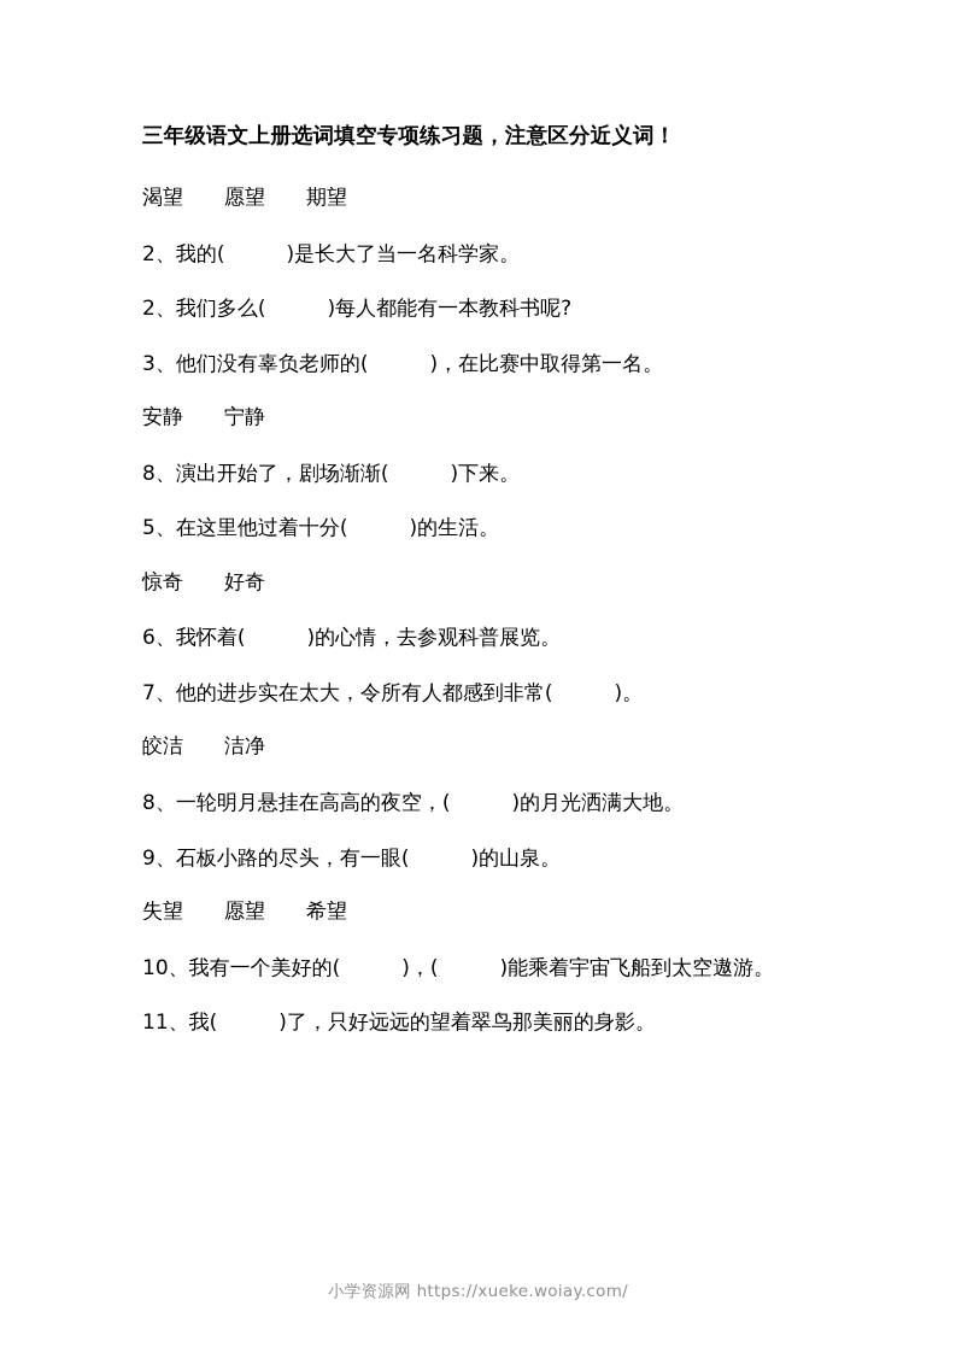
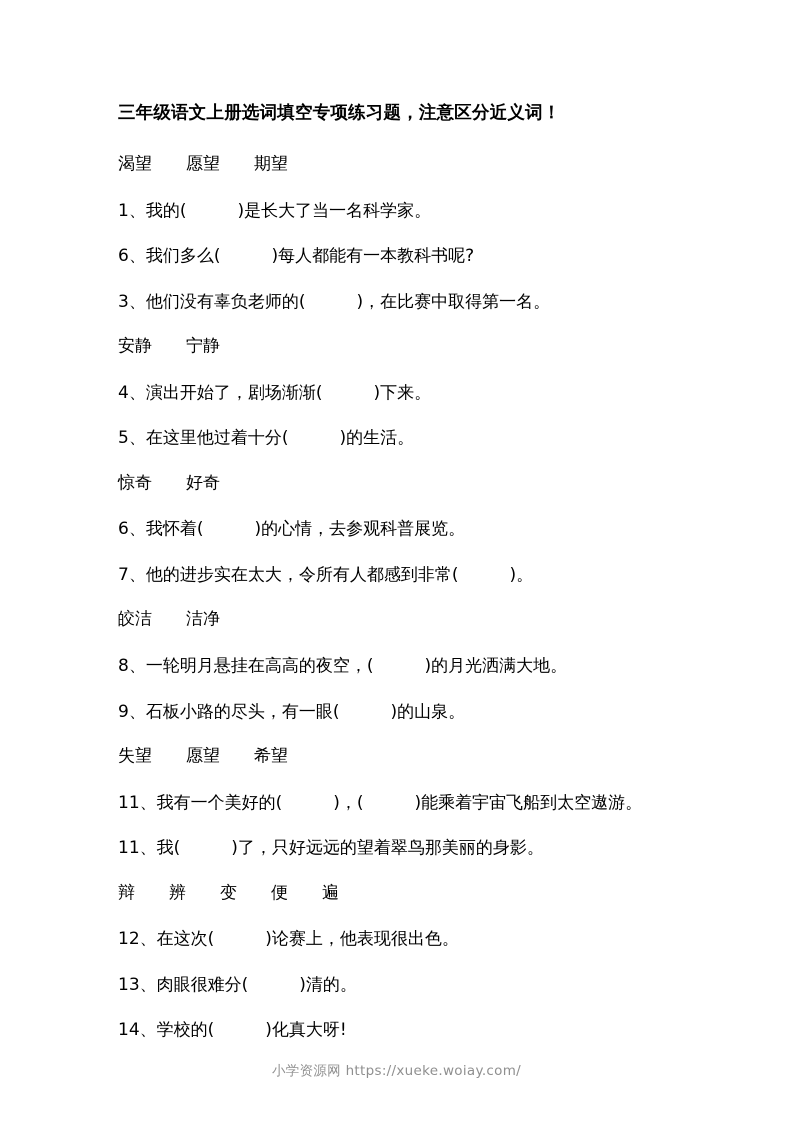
  三年级语文上册选词填空专项练习题，注意区分近义词！
  渴望 愿望 期望
- 2、我的( )是长大了当一名科学家。
+ 1、我的( )是长大了当一名科学家。
- 2、我们多么( )每人都能有一本教科书呢?
+ 6、我们多么( )每人都能有一本教科书呢?
  3、他们没有辜负老师的( )，在比赛中取得第一名。
  安静 宁静
- 8、演出开始了，剧场渐渐( )下来。
+ 4、演出开始了，剧场渐渐( )下来。
  5、在这里他过着十分( )的生活。
  惊奇 好奇
  6、我怀着( )的心情，去参观科普展览。
  7、他的进步实在太大，令所有人都感到非常( )。
  皎洁 洁净
  8、一轮明月悬挂在高高的夜空，( )的月光洒满大地。
  9、石板小路的尽头，有一眼( )的山泉。
  失望 愿望 希望
- 10、我有一个美好的( )，( )能乘着宇宙飞船到太空遨游。
+ 11、我有一个美好的( )，( )能乘着宇宙飞船到太空遨游。
  11、我( )了，只好远远的望着翠鸟那美丽的身影。
+ 辩 辨 变 便 遍
+ 12、在这次( )论赛上，他表现很出色。
+ 13、肉眼很难分( )清的。
+ 14、学校的( )化真大呀!
  小学资源网 https://xueke.woiay.com/
